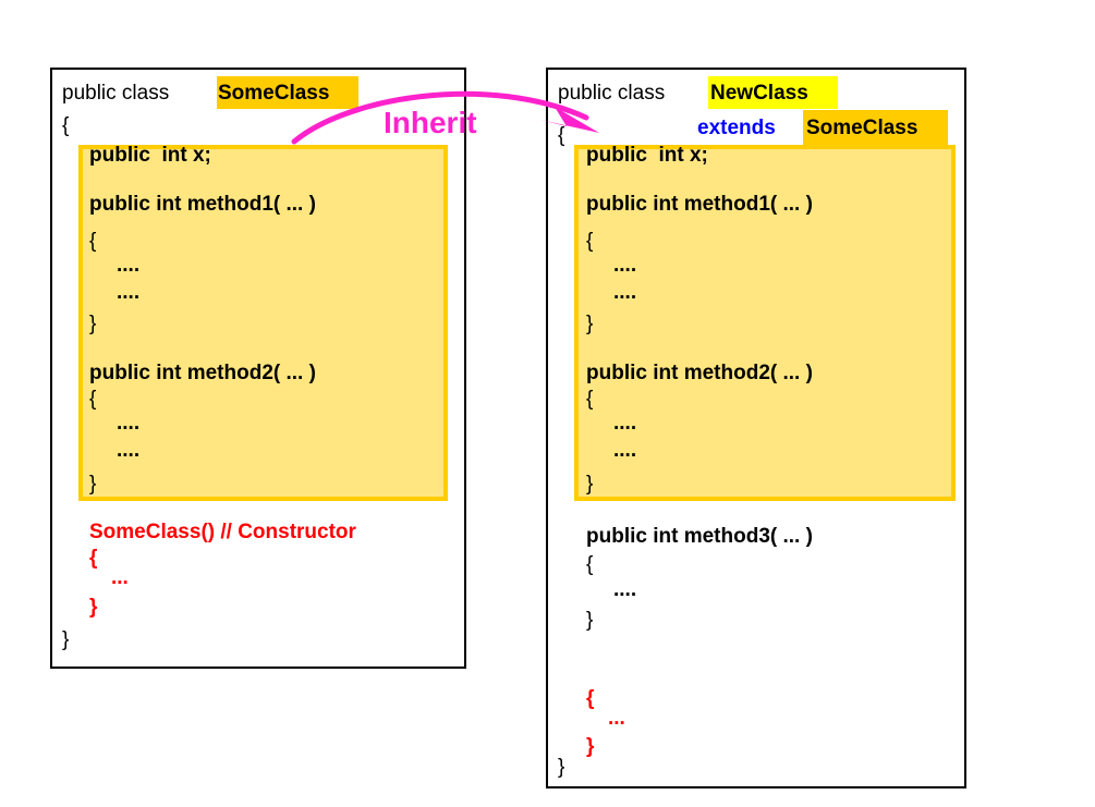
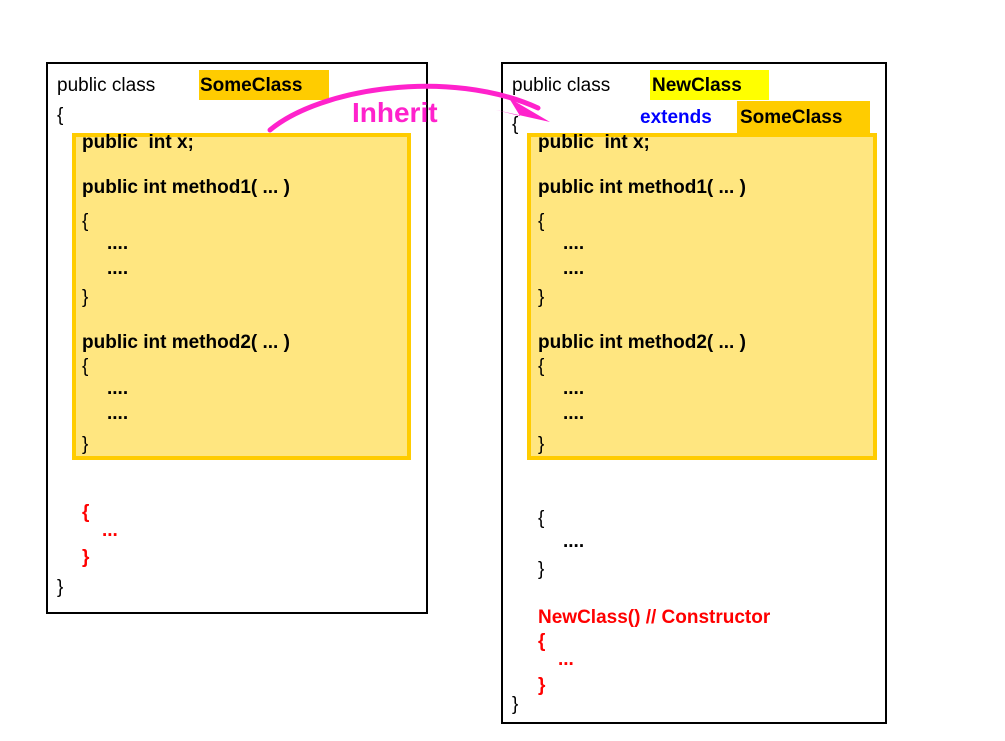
  public class
  SomeClass
  {
  public int x;
  public int method1( ... )
  {
  ....
  ....
  }
  public int method2( ... )
  {
  ....
  ....
  }
- SomeClass() // Constructor
  {
  ...
  }
  }
  public class
  NewClass
  extends
  SomeClass
  {
  public int x;
  public int method1( ... )
  {
  ....
  ....
  }
  public int method2( ... )
  {
  ....
  ....
  }
- public int method3( ... )
  {
  ....
  }
+ NewClass() // Constructor
  {
  ...
  }
  }
  Inherit
